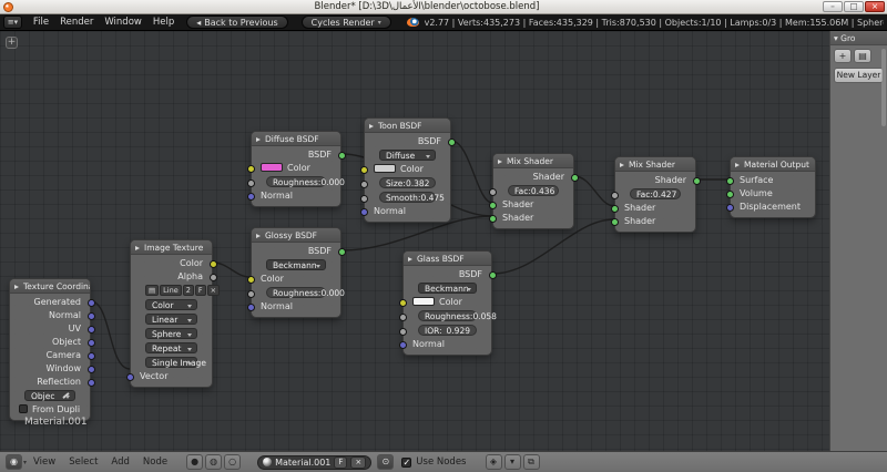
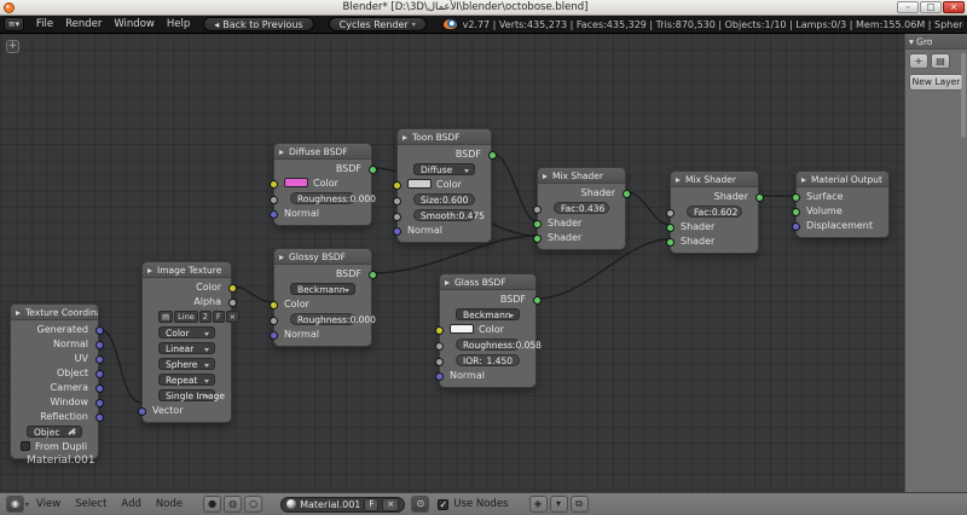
  Blender* [D:\3D\الأعمال\blender\octobose.blend]
  –
  □
  ×
  ≡▾
  File
  Render
  Window
  Help
  ◂
  Back to Previous
  Cycles Render
  v2.77 | Verts:435,273 | Faces:435,329 | Tris:870,530 | Objects:1/10 | Lamps:0/3 | Mem:155.06M | Spher
  +
  Texture Coordin
  Generated
  Normal
  UV
  Object
  Camera
  Window
  Reflection
  Objec
  From Dupli
  Image Texture
  Color
  Alpha
  ▤
  Line
  2
  F
  ×
  Color
  Linear
  Sphere
  Repeat
  Single Image
  Vector
  Diffuse BSDF
  BSDF
  Color
  Roughness:
  0.000
  Normal
  Toon BSDF
  BSDF
  Diffuse
  Color
  Size:
- 0.382
+ 0.600
  Smooth:
  0.475
  Normal
  Glossy BSDF
  BSDF
  Beckmann
  Color
  Roughness:
  0.000
  Normal
  Glass BSDF
  BSDF
  Beckmann
  Color
  Roughness:
  0.058
  IOR:
- 0.929
+ 1.450
  Normal
  Mix Shader
  Shader
  Fac:
  0.436
  Shader
  Shader
  Mix Shader
  Shader
  Fac:
- 0.427
+ 0.602
  Shader
  Shader
  Material Output
  Surface
  Volume
  Displacement
  Material.001
  ▾ Gro
  +
  ▤
  New Layer
  ◉
  View
  Select
  Add
  Node
  ●
  ◍
  ○
  Material.001
  F
  ×
  ⊙
  ✓
  Use Nodes
  ◈
  ▾
  ⧉
